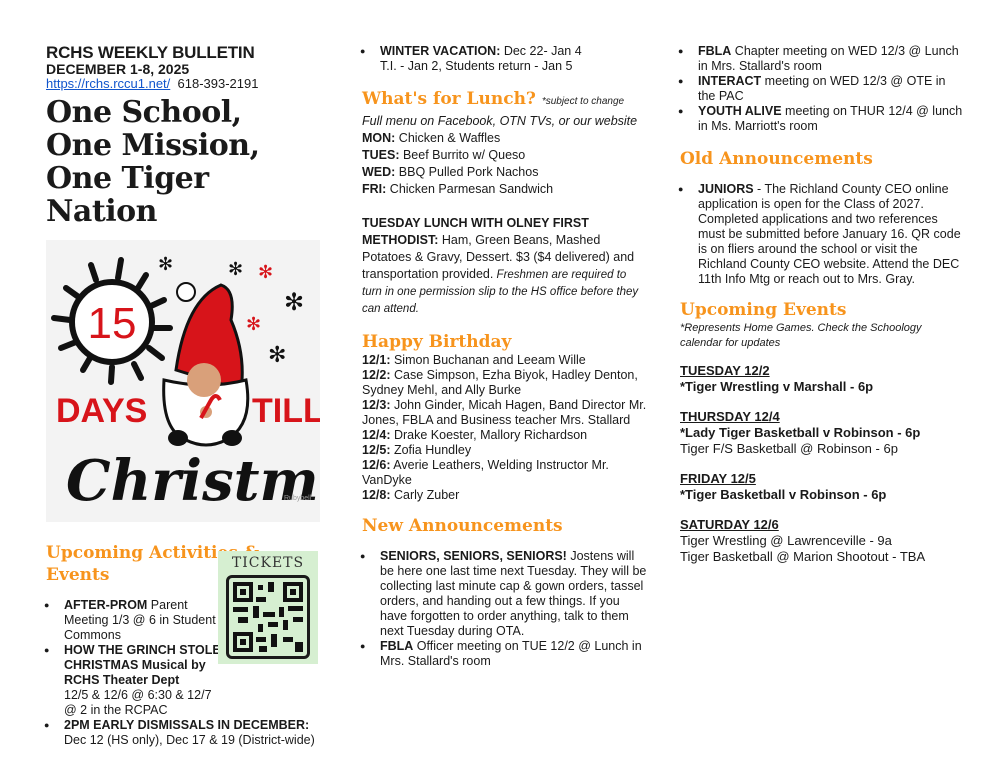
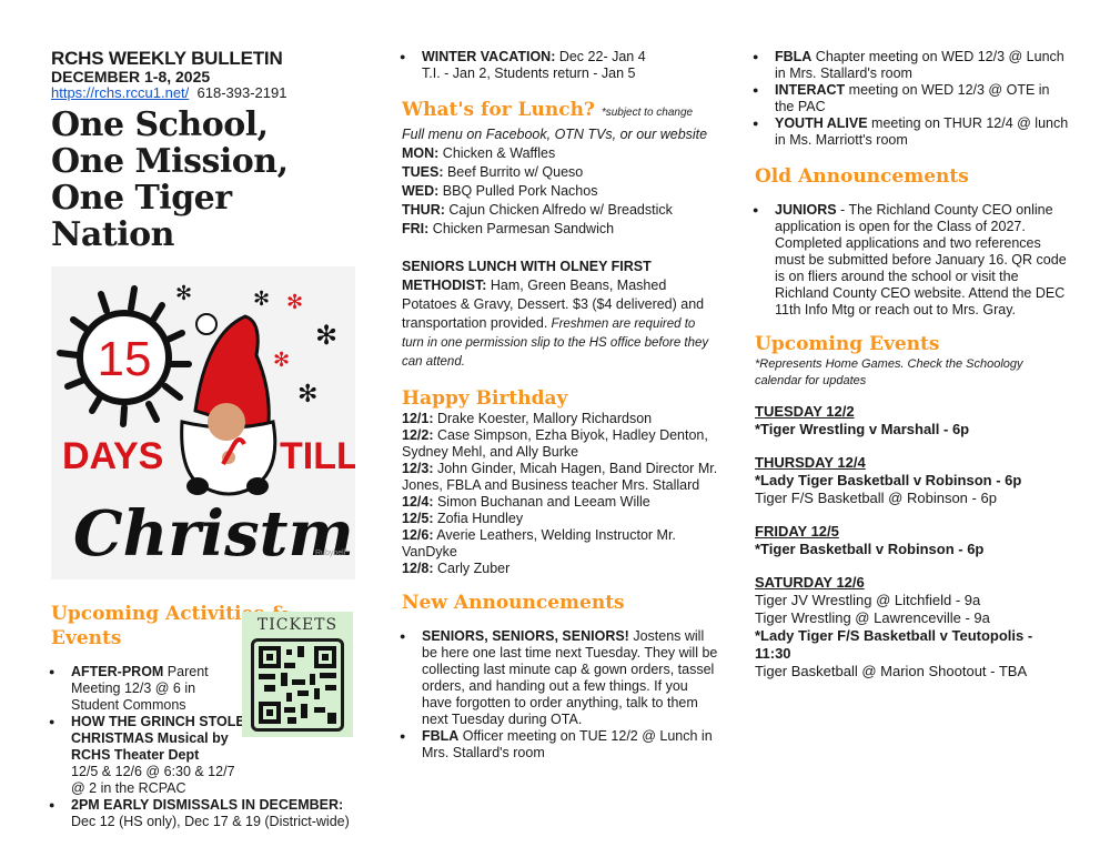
  RCHS WEEKLY BULLETIN
  DECEMBER 1-8, 2025
  https://rchs.rccu1.net/ 618-393-2191
  One School,
  One Mission,
  One Tiger Nation
  15
  ✻
  ✻
  ✻
  ✻
  ✻
  ✻
  DAYS
  TILL
  Christm
  Upcoming Activiti Events
- AFTER-PROM Parent Meeting 1/3 @ 6 in Student Commons
+ AFTER-PROM Parent Meeting 12/3 @ 6 in Student Commons
  HOW THE GRINCH STOLE CHRISTMAS Musical by RCHS Theater Dept
  12/5 & 12/6 @ 6:30 & 12/7 @ 2 in the RCPAC
  2PM EARLY DISMISSALS IN DECEMBER:
  Dec 12 (HS only), Dec 17 & 19 (District-wide)
  TICKETS
  WINTER VACATION: Dec 22- Jan 4
  T.I. - Jan 2, Students return - Jan 5
  What's for Lunch? *subject to change
  Full menu on Facebook, OTN TVs, or our website
  MON: Chicken & Waffles
  TUES: Beef Burrito w/ Queso
  WED: BBQ Pulled Pork Nachos
+ THUR: Cajun Chicken Alfredo w/ Breadstick
  FRI: Chicken Parmesan Sandwich
- TUESDAY LUNCH WITH OLNEY FIRST METHODIST: Ham, Green Beans, Mashed Potatoes & Gravy, Dessert. $3 ($4 delivered) and transportation provided. Freshmen are required to turn in one permission slip to the HS office before they can attend.
+ SENIORS LUNCH WITH OLNEY FIRST METHODIST: Ham, Green Beans, Mashed Potatoes & Gravy, Dessert. $3 ($4 delivered) and transportation provided. Freshmen are required to turn in one permission slip to the HS office before they can attend.
  Happy Birthday
- 12/1: Simon Buchanan and Leeam Wille
+ 12/1: Drake Koester, Mallory Richardson
  12/2: Case Simpson, Ezha Biyok, Hadley Denton, Sydney Mehl, and Ally Burke
  12/3: John Ginder, Micah Hagen, Band Director Mr. Jones, FBLA and Business teacher Mrs. Stallard
- 12/4: Drake Koester, Mallory Richardson
+ 12/4: Simon Buchanan and Leeam Wille
  12/5: Zofia Hundley
  12/6: Averie Leathers, Welding Instructor Mr. VanDyke
  12/8: Carly Zuber
  New Announcements
  SENIORS, SENIORS, SENIORS! Jostens will be here one last time next Tuesday. They will be collecting last minute cap & gown orders, tassel orders, and handing out a few things. If you have forgotten to order anything, talk to them next Tuesday during OTA.
  FBLA Officer meeting on TUE 12/2 @ Lunch in Mrs. Stallard's room
  FBLA Chapter meeting on WED 12/3 @ Lunch in Mrs. Stallard's room
  INTERACT meeting on WED 12/3 @ OTE in the PAC
  YOUTH ALIVE meeting on THUR 12/4 @ lunch in Ms. Marriott's room
  Old Announcements
  JUNIORS - The Richland County CEO online application is open for the Class of 2027. Completed applications and two references must be submitted before January 16. QR code is on fliers around the school or visit the Richland County CEO website. Attend the DEC 11th Info Mtg or reach out to Mrs. Gray.
  Upcoming Events
  *Represents Home Games. Check the Schoology calendar for updates
  TUESDAY 12/2
  *Tiger Wrestling v Marshall - 6p
  THURSDAY 12/4
  *Lady Tiger Basketball v Robinson - 6p
  Tiger F/S Basketball @ Robinson - 6p
  FRIDAY 12/5
  *Tiger Basketball v Robinson - 6p
  SATURDAY 12/6
+ Tiger JV Wrestling @ Litchfield - 9a
  Tiger Wrestling @ Lawrenceville - 9a
+ *Lady Tiger F/S Basketball v Teutopolis - 11:30
  Tiger Basketball @ Marion Shootout - TBA
